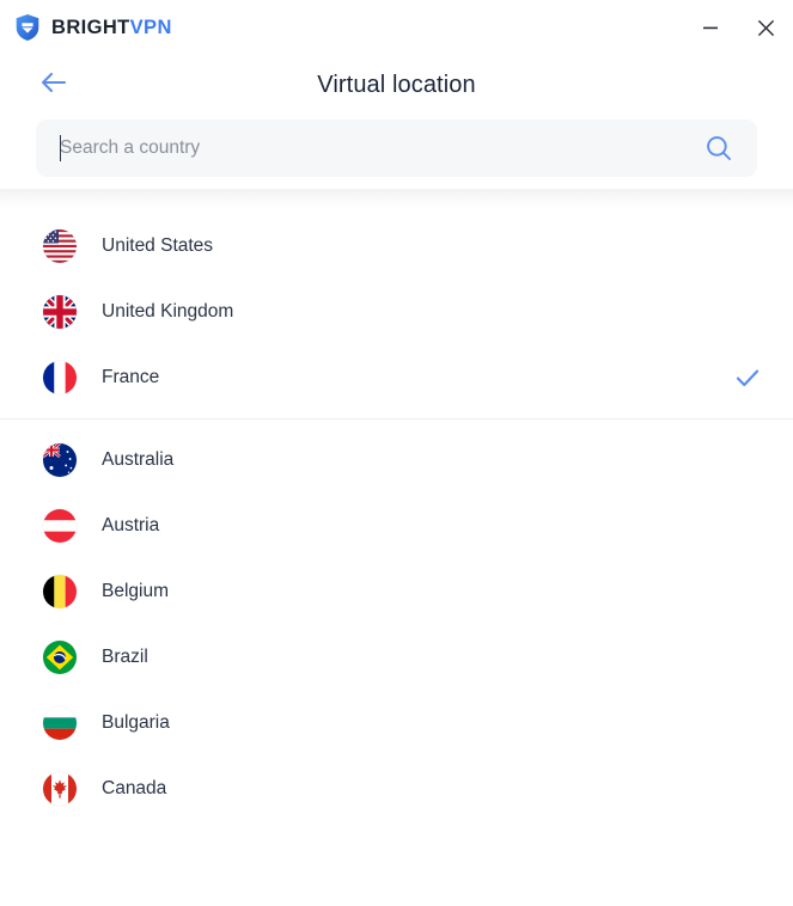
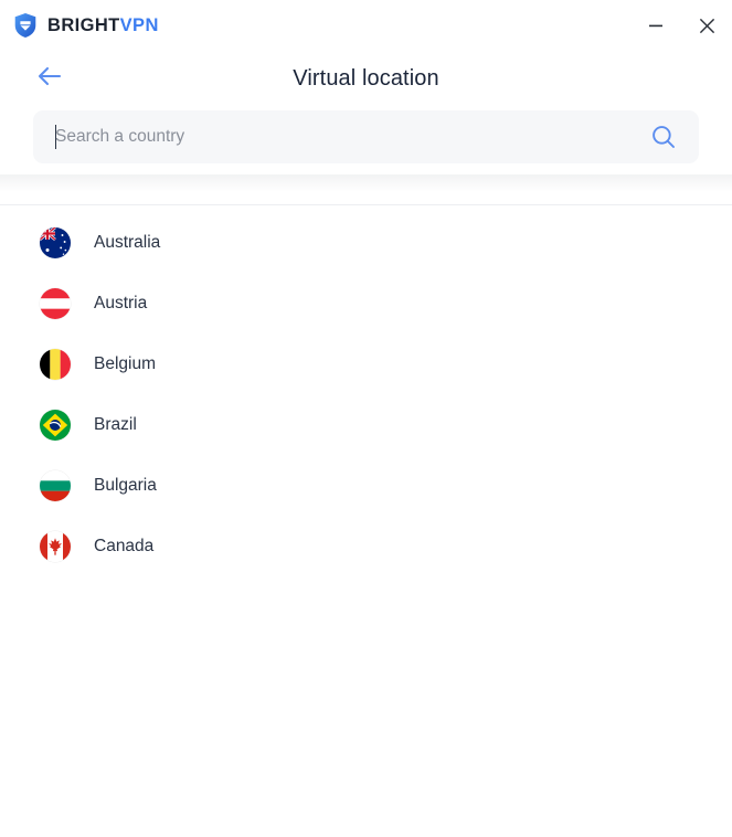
  BRIGHT
  VPN
  Virtual location
  Search a country
- United States
- United Kingdom
- France
  Australia
  Austria
  Belgium
  Brazil
  Bulgaria
  Canada
